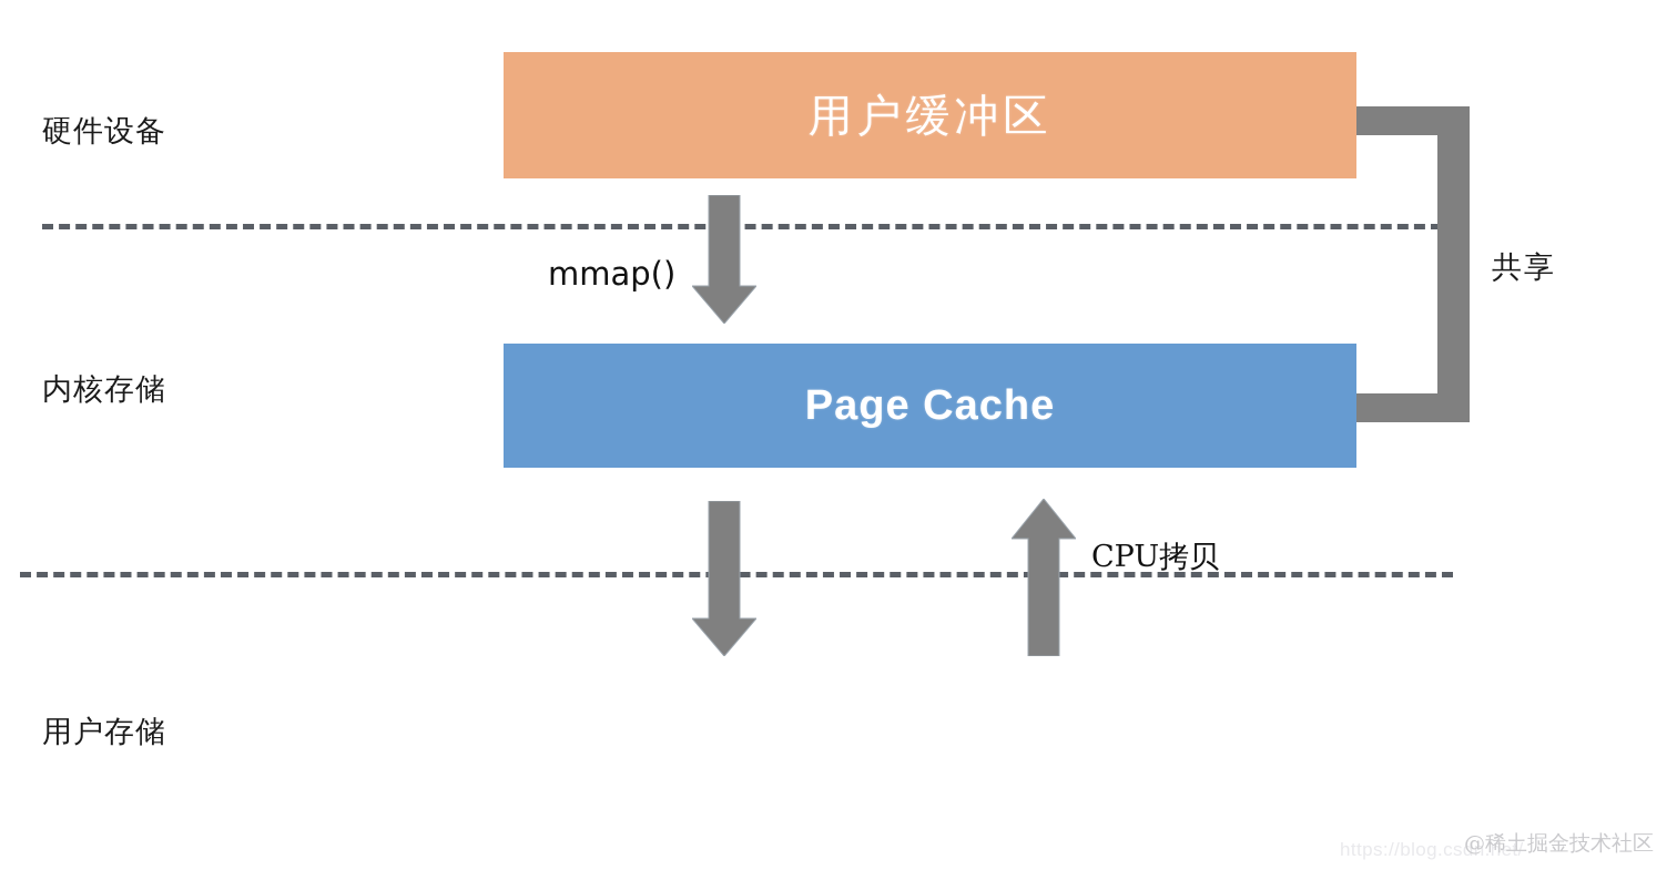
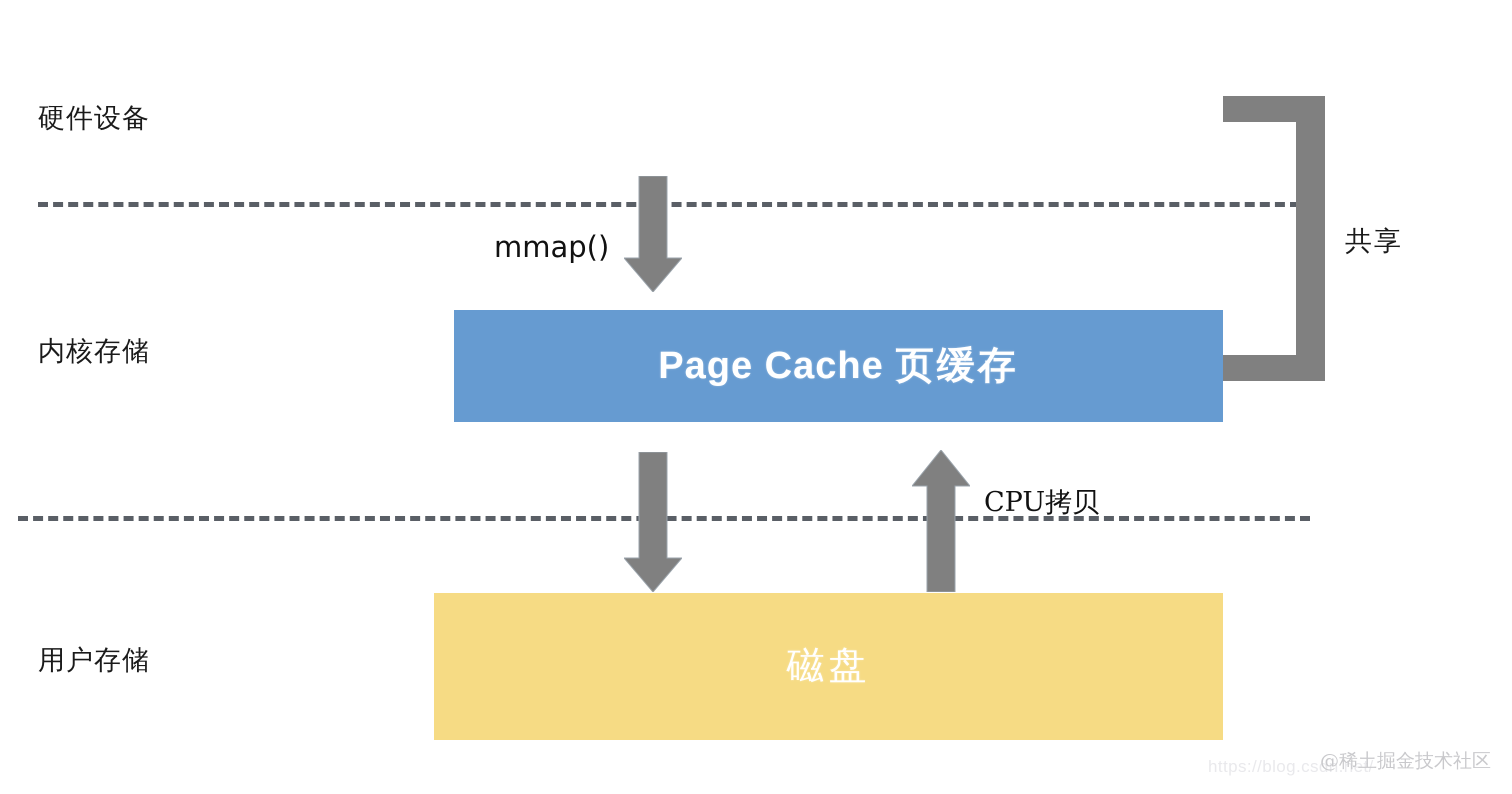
  硬件设备
  内核存储
  用户存储
- 用户缓冲区
  Page Cache
+ 页缓存
+ 磁盘
  mmap()
  CPU拷贝
  共享
  https://blog.csdn.net/
  @稀土掘金技术社区
